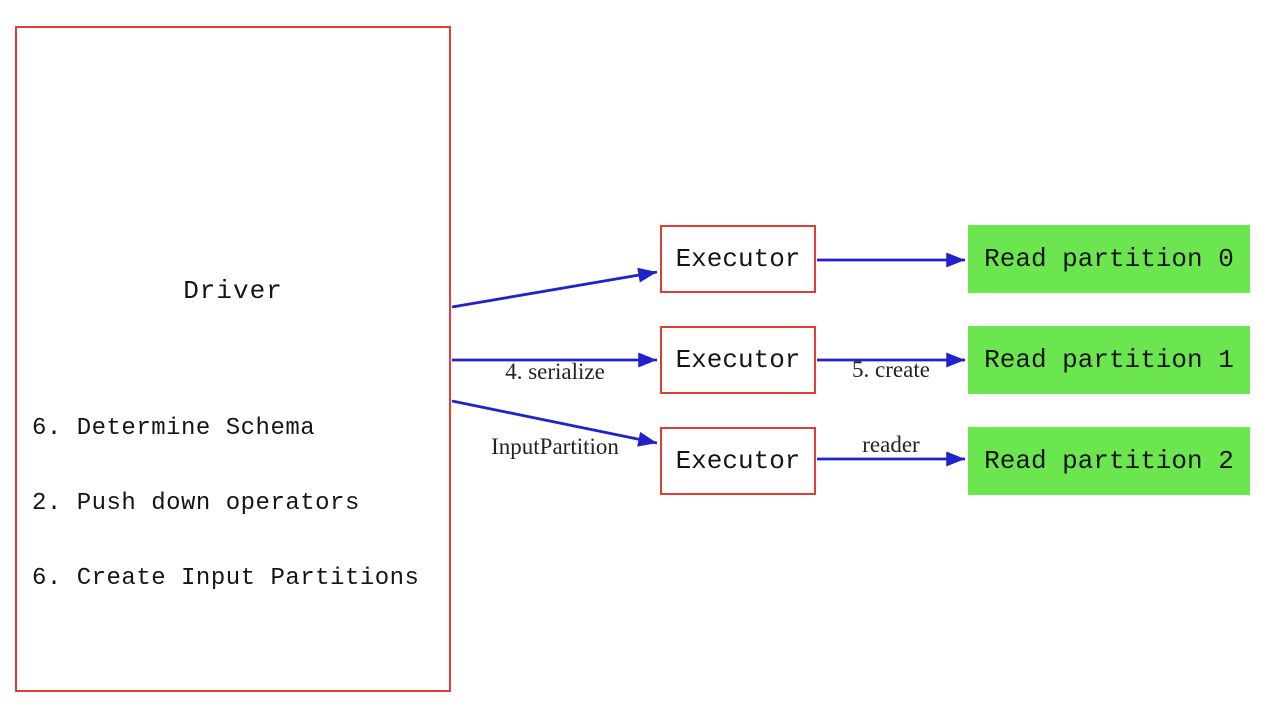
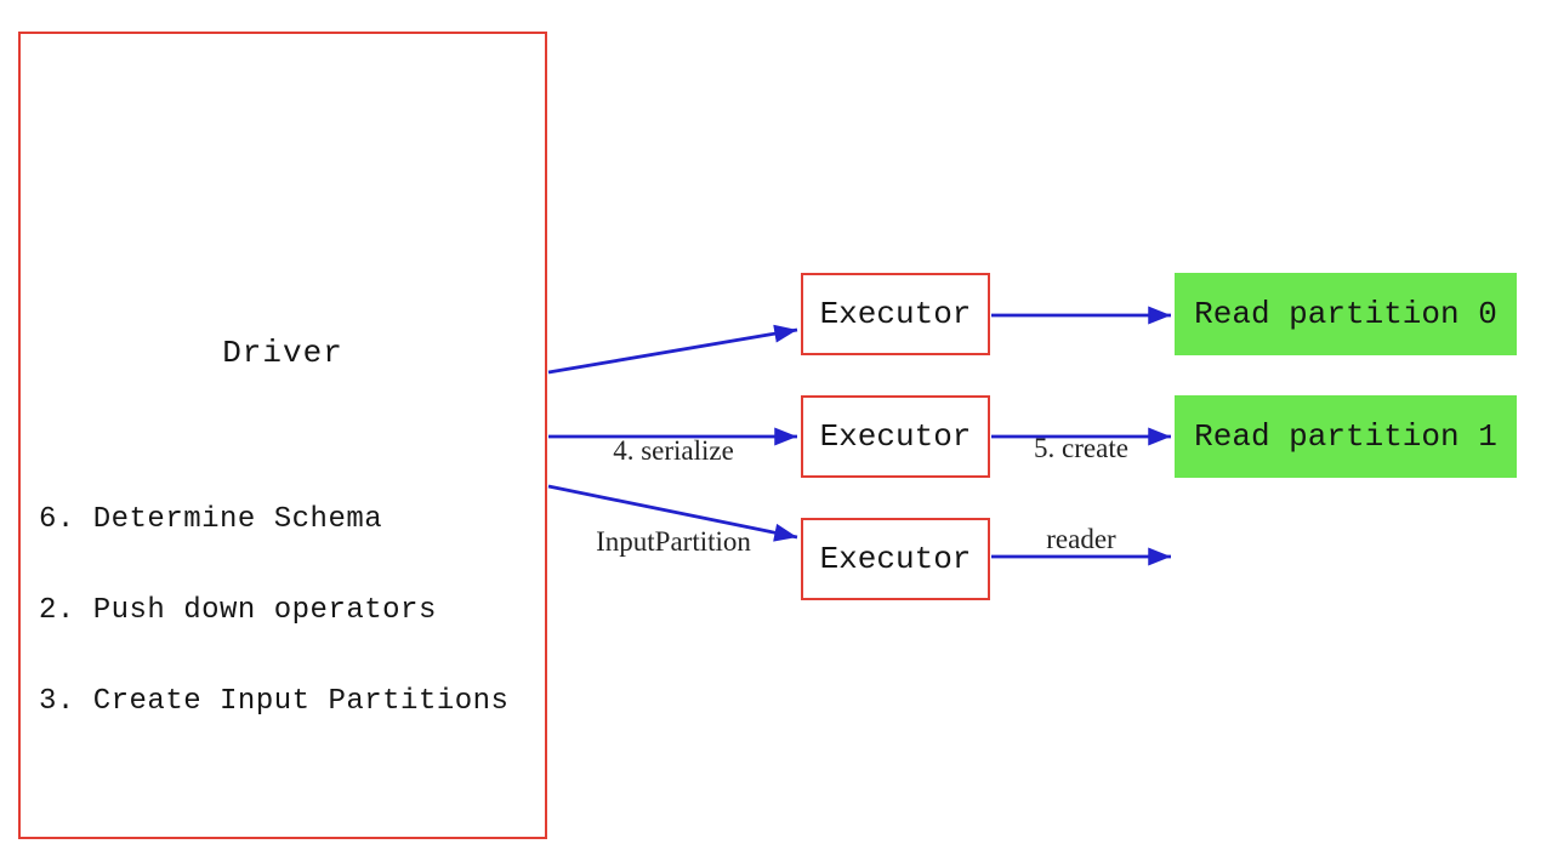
  Driver
  6. Determine Schema
  2. Push down operators
- 6. Create Input Partitions
+ 3. Create Input Partitions
  Executor
  Executor
  Executor
  Read partition 0
  Read partition 1
- Read partition 2
  4. serialize
  InputPartition
  5. create
  reader
